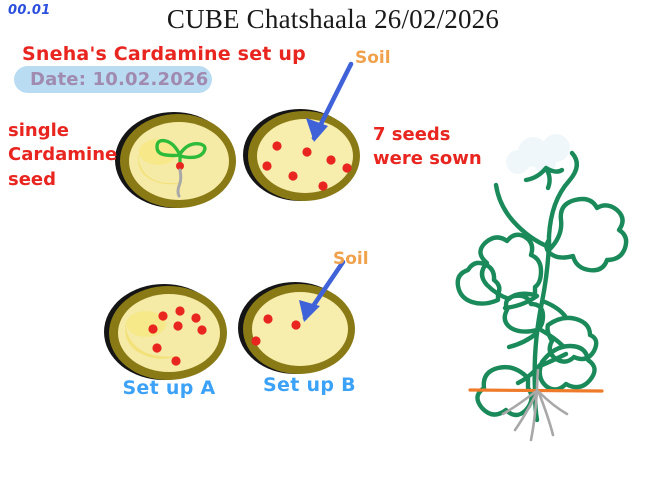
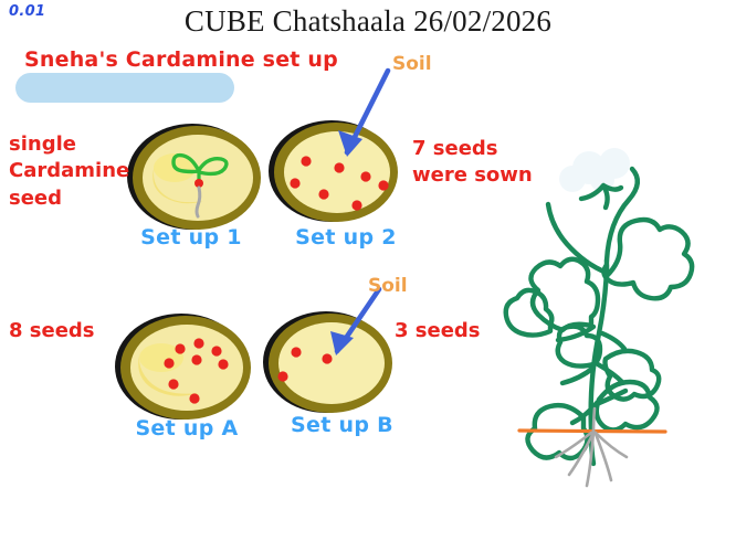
- 00.01
+ 0.01
  CUBE Chatshaala 26/02/2026
  Sneha's Cardamine set up
- Date: 10.02.2026
  single
  Cardamine
  seed
  7 seeds
  were sown
+ 8 seeds
+ 3 seeds
  Soil
  Soil
+ Set up 1
+ Set up 2
  Set up A
  Set up B
